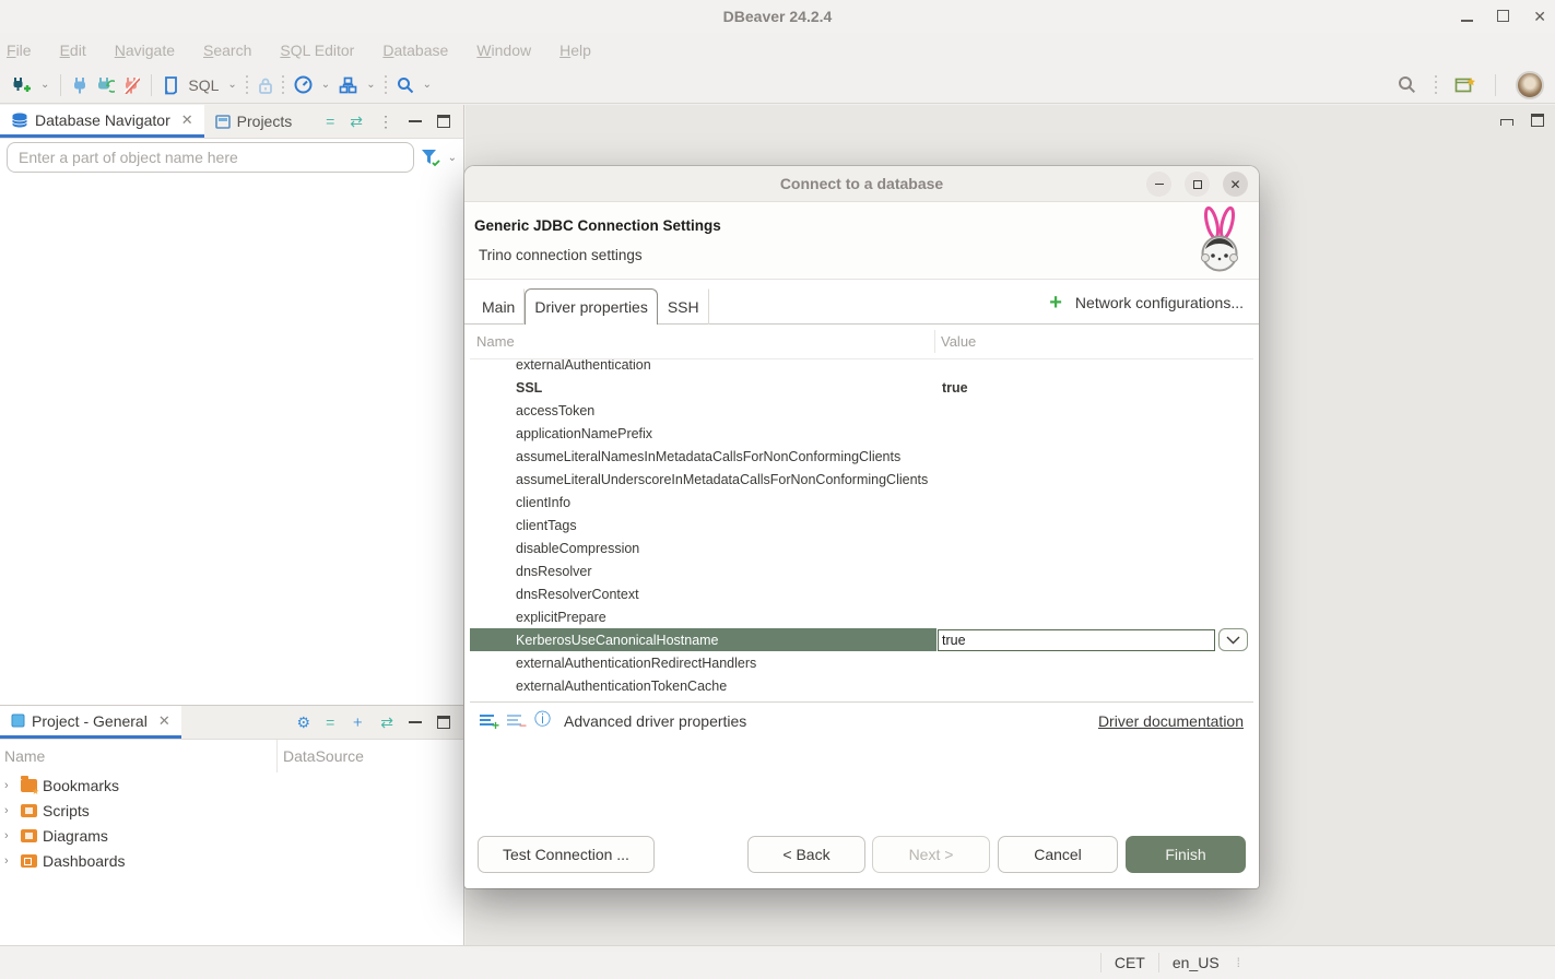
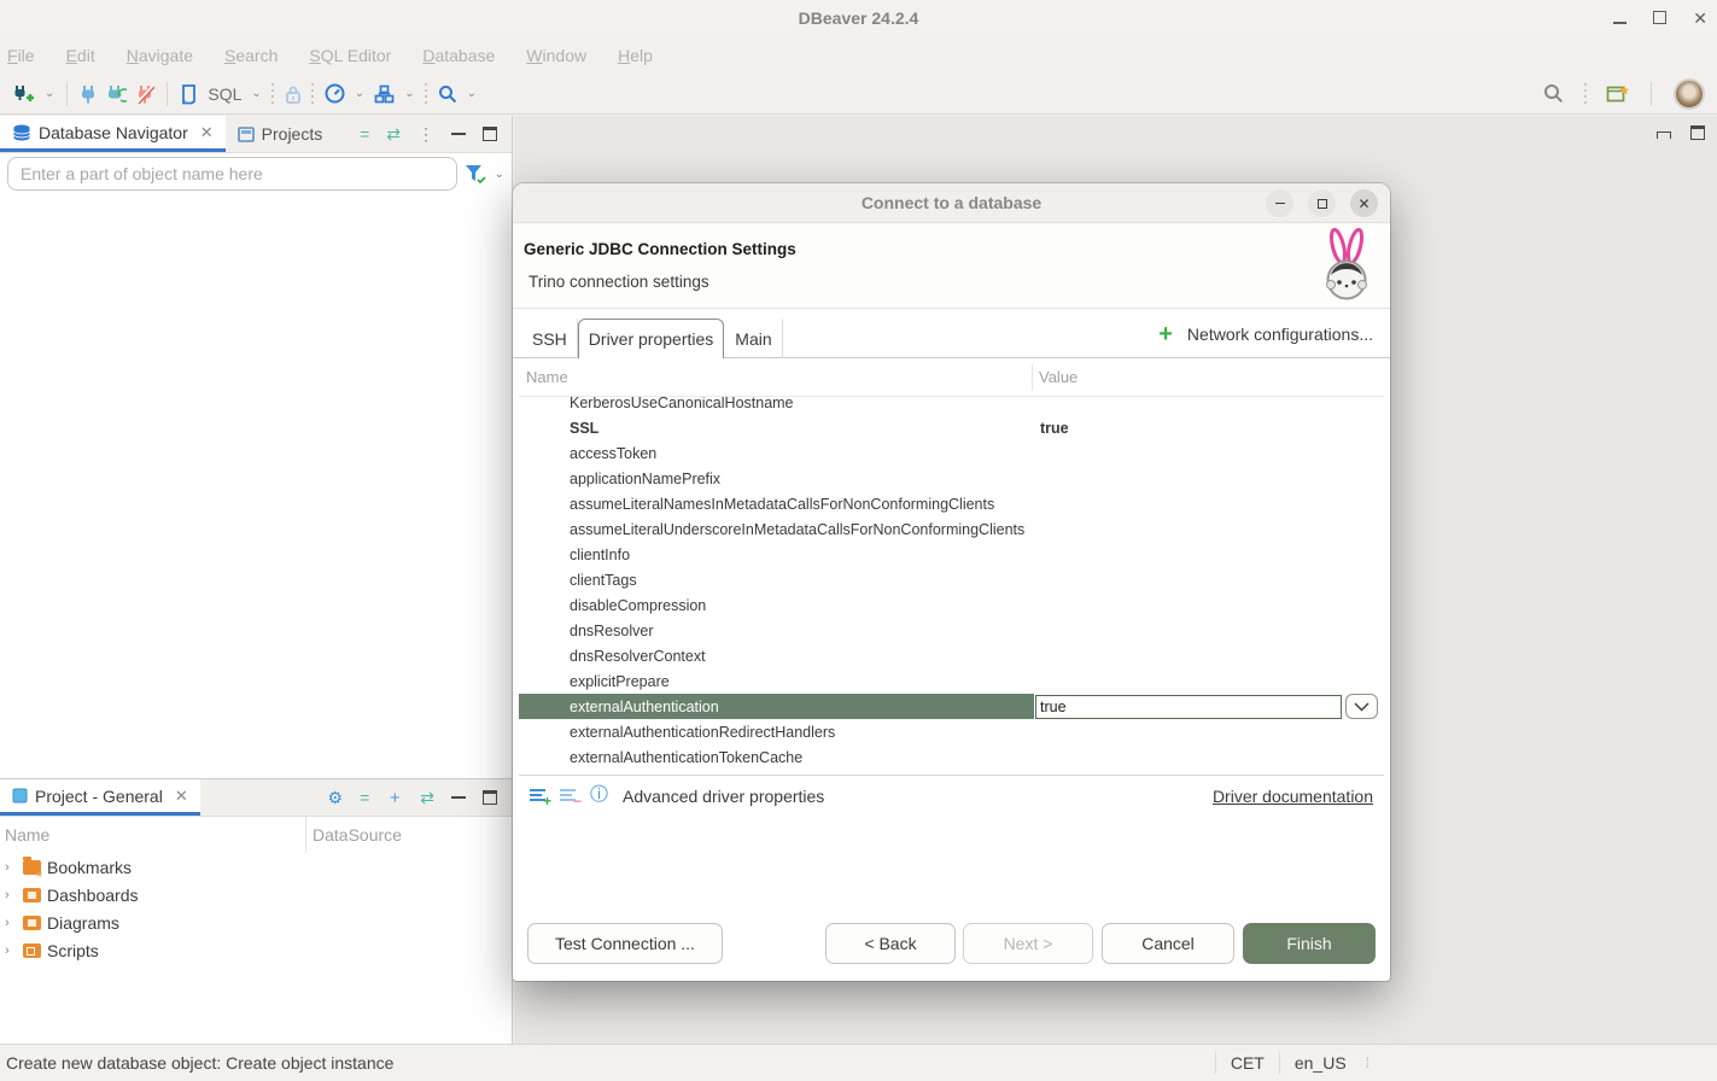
  DBeaver 24.2.4
  ✕
  File
  Edit
  Navigate
  Search
  SQL Editor
  Database
  Window
  Help
  ⌄
  SQL
  ⌄
  ⌄
  ⌄
  ⌄
  Database Navigator
  ✕
  Projects
  =
  ⇄
  ⋮
  Enter a part of object name here
  ⌄
  Project - General
  ✕
  ⚙
  =
  ＋
  ⇄
  Name
  DataSource
  ›
  Bookmarks
  ›
- Scripts
+ Dashboards
  ›
  Diagrams
  ›
- Dashboards
+ Scripts
+ Create new database object: Create object instance
  CET
  en_US
  ⁞
  Connect to a database
  ✕
  Generic JDBC Connection Settings
  Trino connection settings
- Main
+ SSH
  Driver properties
- SSH
+ Main
  +
  Network configurations...
  Name
  Value
- externalAuthentication
+ KerberosUseCanonicalHostname
  SSL
  true
  accessToken
  applicationNamePrefix
  assumeLiteralNamesInMetadataCallsForNonConformingClients
  assumeLiteralUnderscoreInMetadataCallsForNonConformingClients
  clientInfo
  clientTags
  disableCompression
  dnsResolver
  dnsResolverContext
  explicitPrepare
- KerberosUseCanonicalHostname
+ externalAuthentication
  true
  externalAuthenticationRedirectHandlers
  externalAuthenticationTokenCache
  +
  −
  ⓘ
  Advanced driver properties
  Driver documentation
  Test Connection ...
  < Back
  Next >
  Cancel
  Finish
